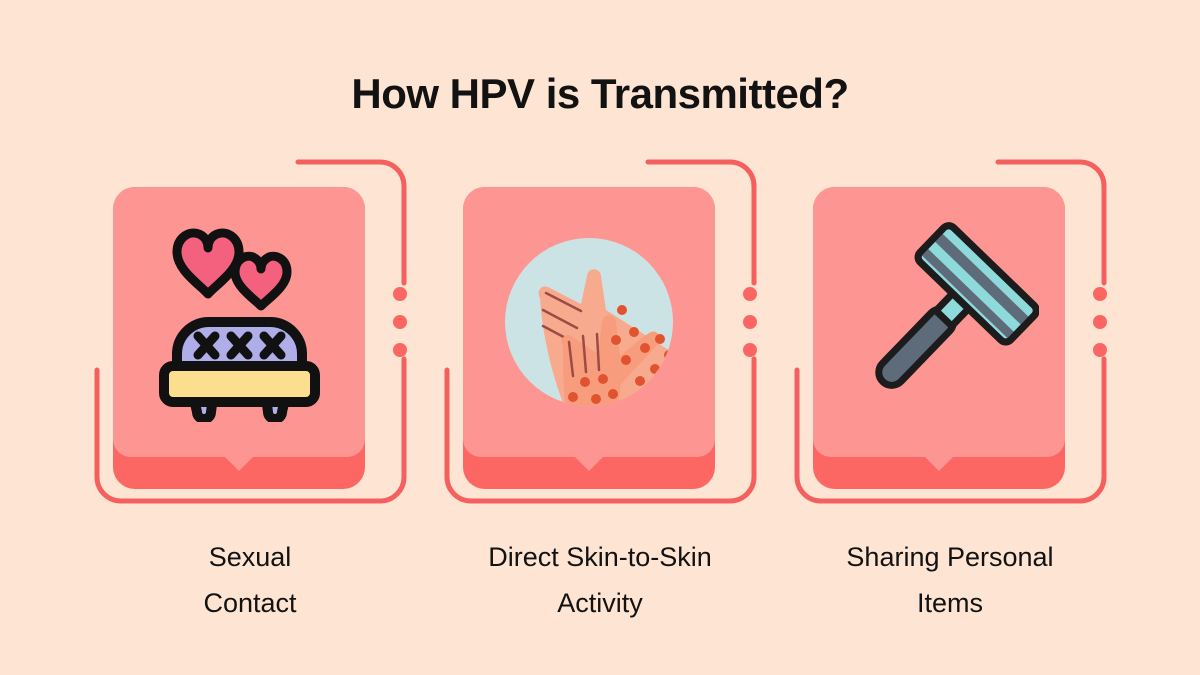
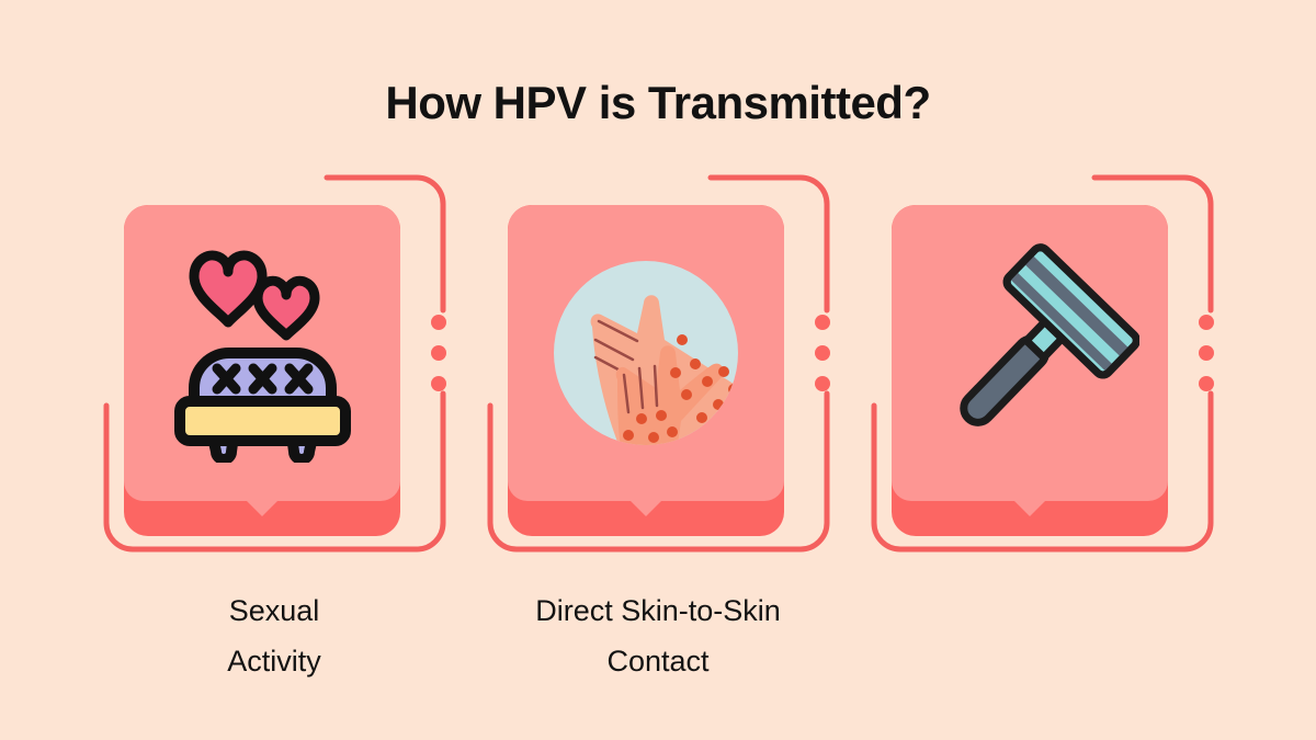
  How HPV is Transmitted?
  Sexual
- Contact
+ Activity
  Direct Skin-to-Skin
- Activity
+ Contact
- Sharing Personal
- Items
